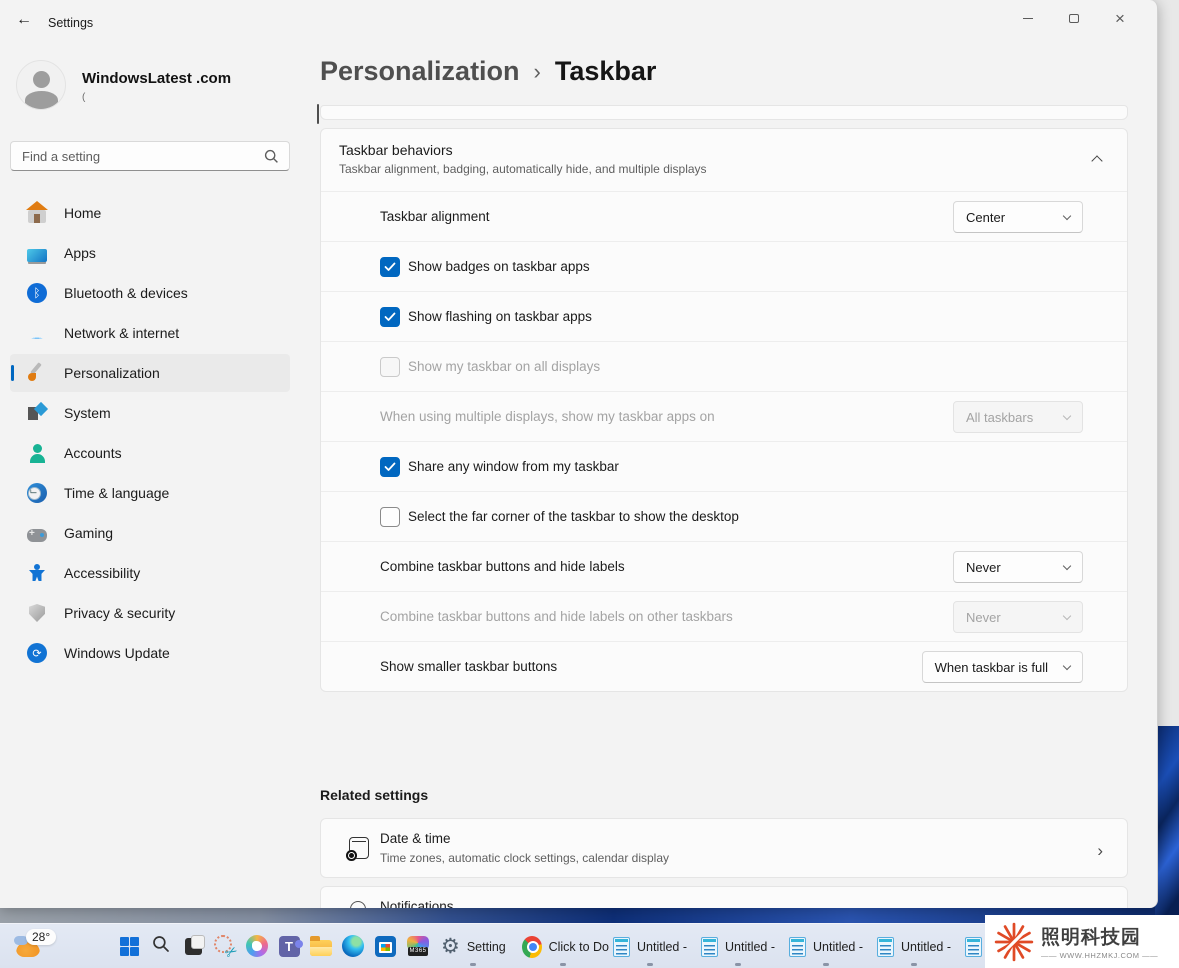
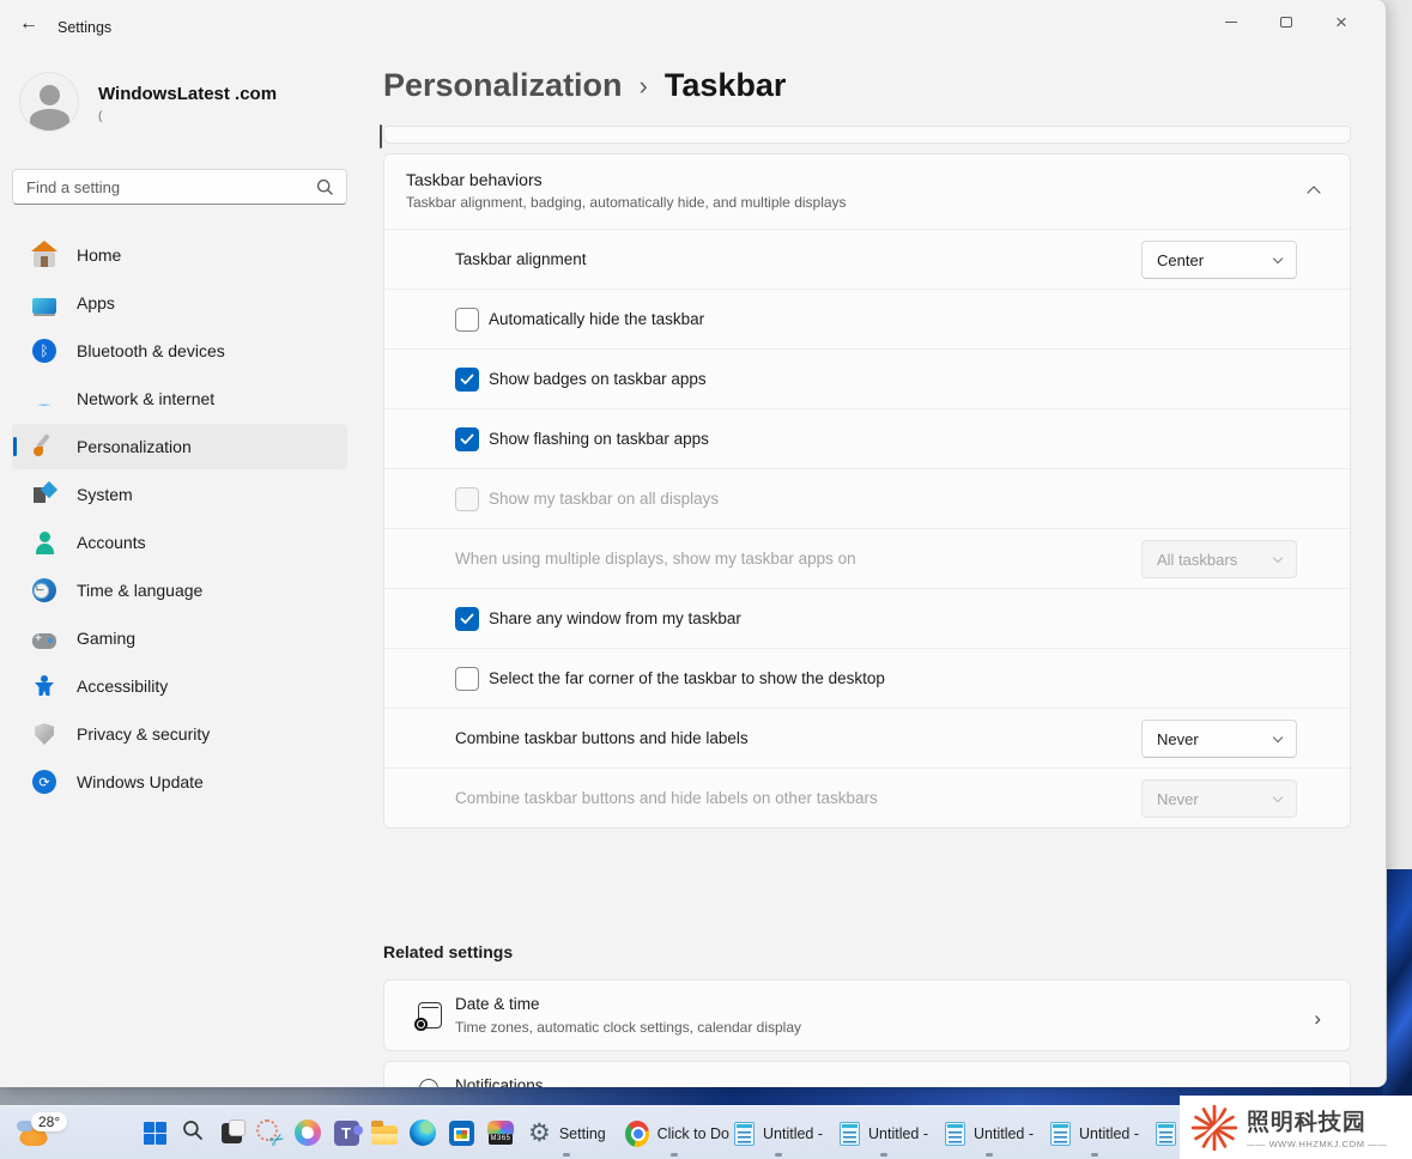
  ←
  Settings
  ×
  WindowsLatest .com
  (
  Find a setting
  Home
  Apps
  ᛒ
  Bluetooth & devices
  Network & internet
  Personalization
  System
  Accounts
  Time & language
  Gaming
  Accessibility
  Privacy & security
  ⟳
  Windows Update
  Personalization
  ›
  Taskbar
  Taskbar behaviors
  Taskbar alignment, badging, automatically hide, and multiple displays
  Taskbar alignment
  Center
+ Automatically hide the taskbar
  Show badges on taskbar apps
  Show flashing on taskbar apps
  Show my taskbar on all displays
  When using multiple displays, show my taskbar apps on
  All taskbars
  Share any window from my taskbar
  Select the far corner of the taskbar to show the desktop
  Combine taskbar buttons and hide labels
  Never
  Combine taskbar buttons and hide labels on other taskbars
  Never
- Show smaller taskbar buttons
- When taskbar is full
  Related settings
  Date & time
  Time zones, automatic clock settings, calendar display
  ›
  Notifications
  28°
  T
  ⚙
  Setting
  Click to Do
  Untitled -
  Untitled -
  Untitled -
  Untitled -
  照明科技园
  —— WWW.HHZMKJ.COM ——
